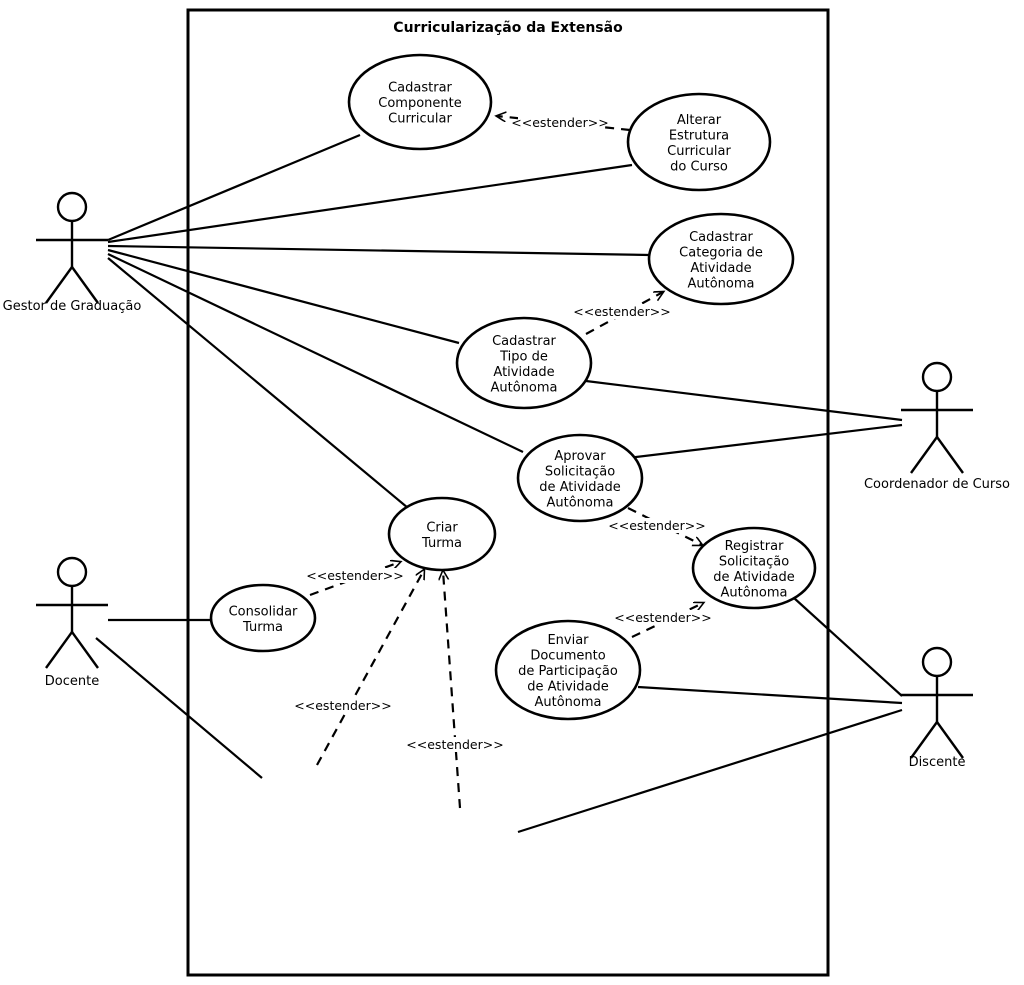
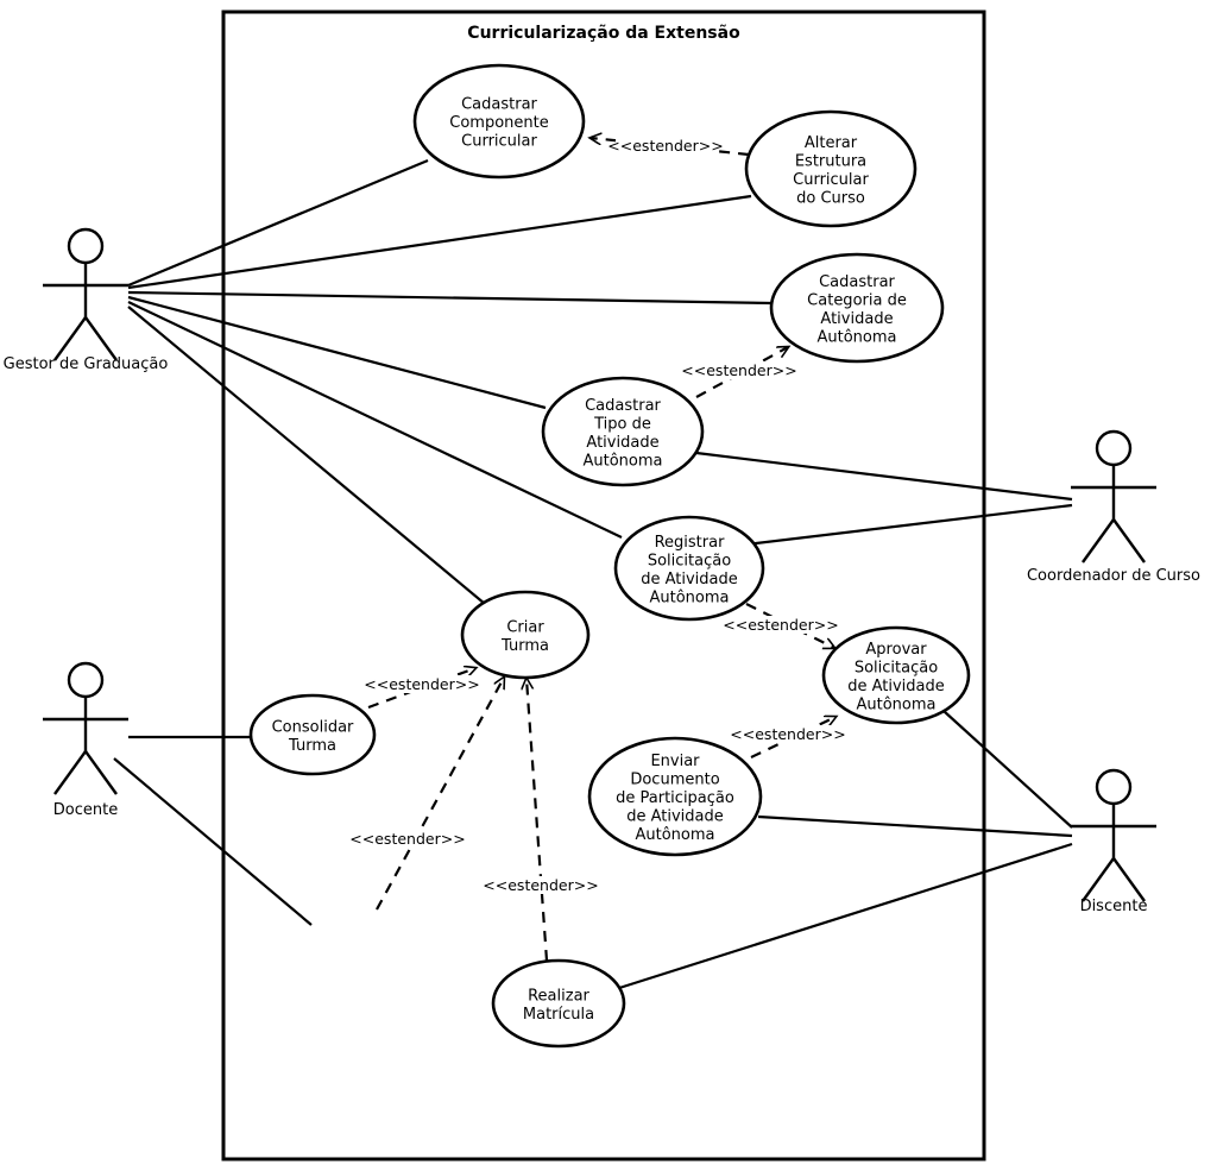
  Curricularização da Extensão
  <<estender>>
  <<estender>>
  <<estender>>
  <<estender>>
  <<estender>>
  <<estender>>
  <<estender>>
  Cadastrar
  Componente
  Curricular
  Alterar
  Estrutura
  Curricular
  do Curso
  Cadastrar
  Categoria de
  Atividade
  Autônoma
  Cadastrar
  Tipo de
  Atividade
  Autônoma
- Aprovar
+ Registrar
  Solicitação
  de Atividade
  Autônoma
  Criar
  Turma
- Registrar
+ Aprovar
  Solicitação
  de Atividade
  Autônoma
  Consolidar
  Turma
  Enviar
  Documento
  de Participação
  de Atividade
  Autônoma
+ Realizar
+ Matrícula
  Gestor de Graduação
  Coordenador de Curso
  Docente
  Discente
